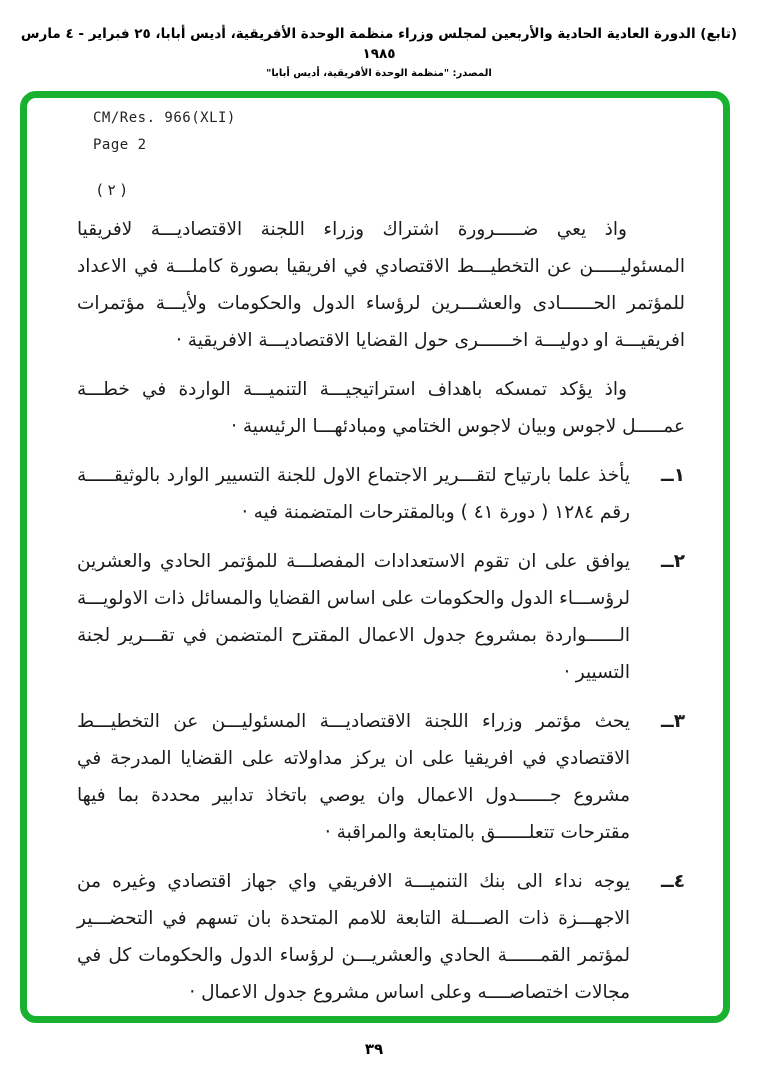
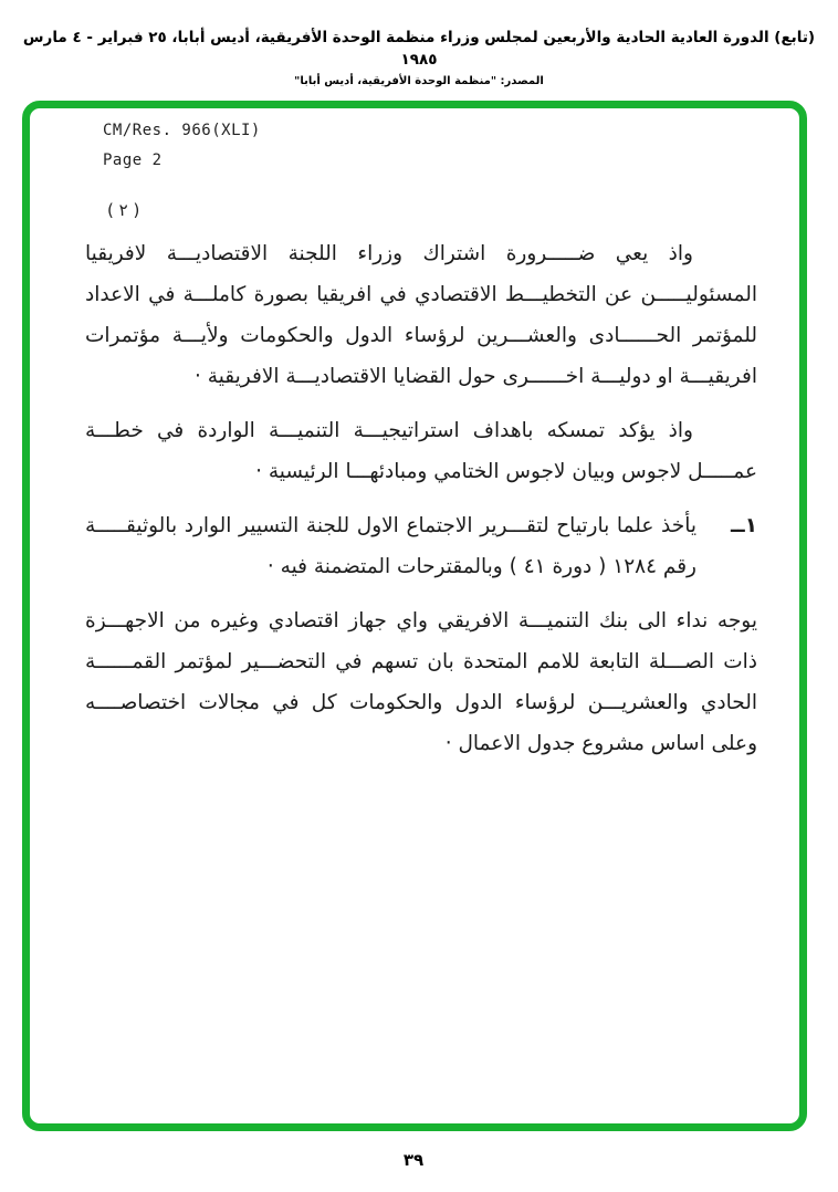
  (تابع) الدورة العادية الحادية والأربعين لمجلس وزراء منظمة الوحدة الأفريقية، أديس أبابا، ٢٥ فبراير - ٤ مارس ١٩٨٥
  المصدر: "منظمة الوحدة الأفريقية، أديس أبابا"
  CM/Res. 966(XLI)
  Page 2
  ( ٢ )
  واذ يعي ضـــــرورة اشتراك وزراء اللجنة الاقتصاديـــة لافريقيا المسئوليـــــن عن التخطيـــط الاقتصادي في افريقيا بصورة كاملـــة في الاعداد للمؤتمر الحــــــادى والعشـــرين لرؤساء الدول والحكومات ولأيـــة مؤتمرات افريقيـــة او دوليـــة اخــــــرى حول القضايا الاقتصاديـــة الافريقية ·
  واذ يؤكد تمسكه باهداف استراتيجيـــة التنميـــة الواردة في خطـــة عمـــــل لاجوس وبيان لاجوس الختامي ومبادئهـــا الرئيسية ·
  ١ــ
  يأخذ علما بارتياح لتقـــرير الاجتماع الاول للجنة التسيير الوارد بالوثيقـــــة رقم ١٢٨٤ ( دورة ٤١ ) وبالمقترحات المتضمنة فيه ·
- ٢ــ
- يوافق على ان تقوم الاستعدادات المفصلـــة للمؤتمر الحادي والعشرين لرؤســـاء الدول والحكومات على اساس القضايا والمسائل ذات الاولويـــة الــــــواردة بمشروع جدول الاعمال المقترح المتضمن في تقـــرير لجنة التسيير ·
- ٣ــ
- يحث مؤتمر وزراء اللجنة الاقتصاديـــة المسئوليـــن عن التخطيـــط الاقتصادي في افريقيا على ان يركز مداولاته على القضايا المدرجة في مشروع جــــــدول الاعمال وان يوصي باتخاذ تدابير محددة بما فيها مقترحات تتعلــــــق بالمتابعة والمراقبة ·
- ٤ــ
  يوجه نداء الى بنك التنميـــة الافريقي واي جهاز اقتصادي وغيره من الاجهـــزة ذات الصـــلة التابعة للامم المتحدة بان تسهم في التحضـــير لمؤتمر القمــــــة الحادي والعشريـــن لرؤساء الدول والحكومات كل في مجالات اختصاصــــه وعلى اساس مشروع جدول الاعمال ·
  ٣٩
